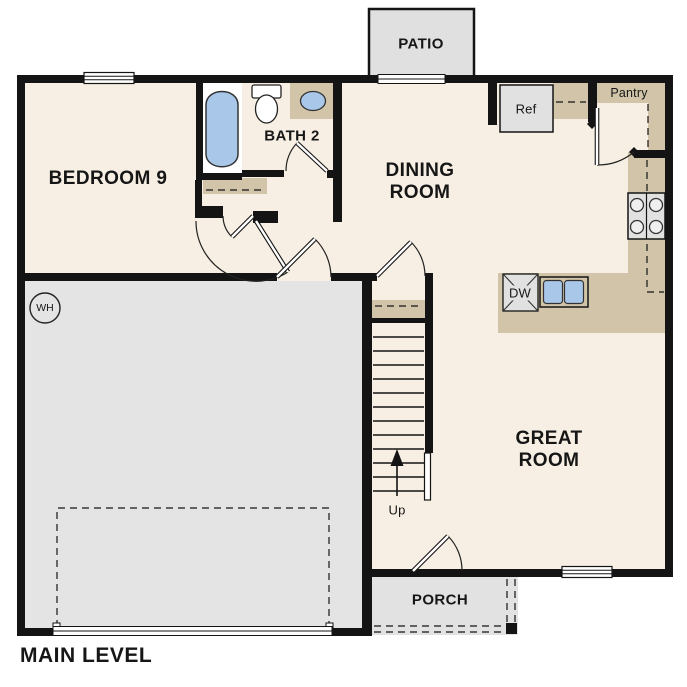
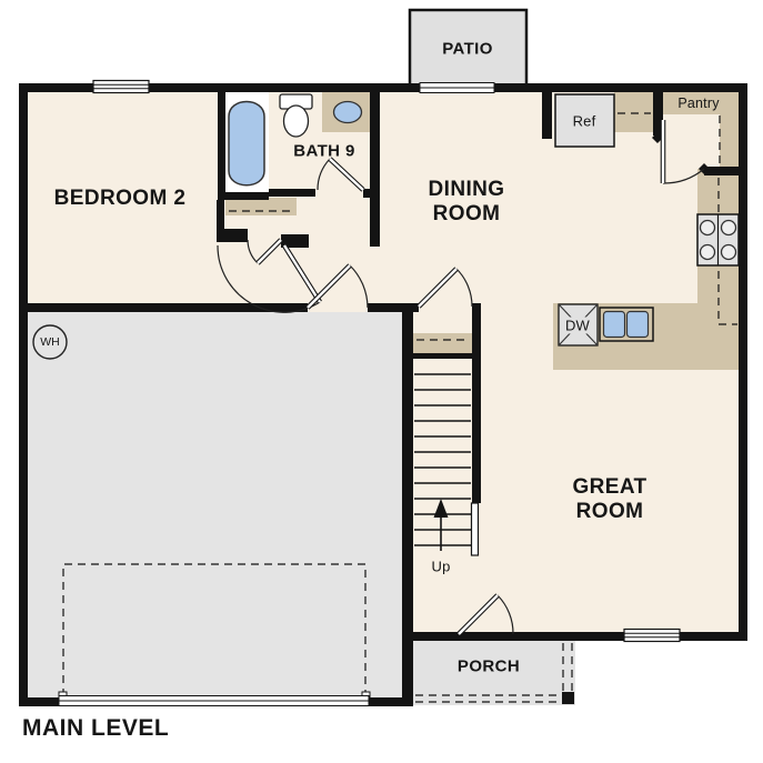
- BEDROOM 9
+ BEDROOM 2
- BATH 2
+ BATH 9
  DINING
  ROOM
  GREAT
  ROOM
  PATIO
  PORCH
  Pantry
  Ref
  DW
  WH
  Up
  MAIN LEVEL
